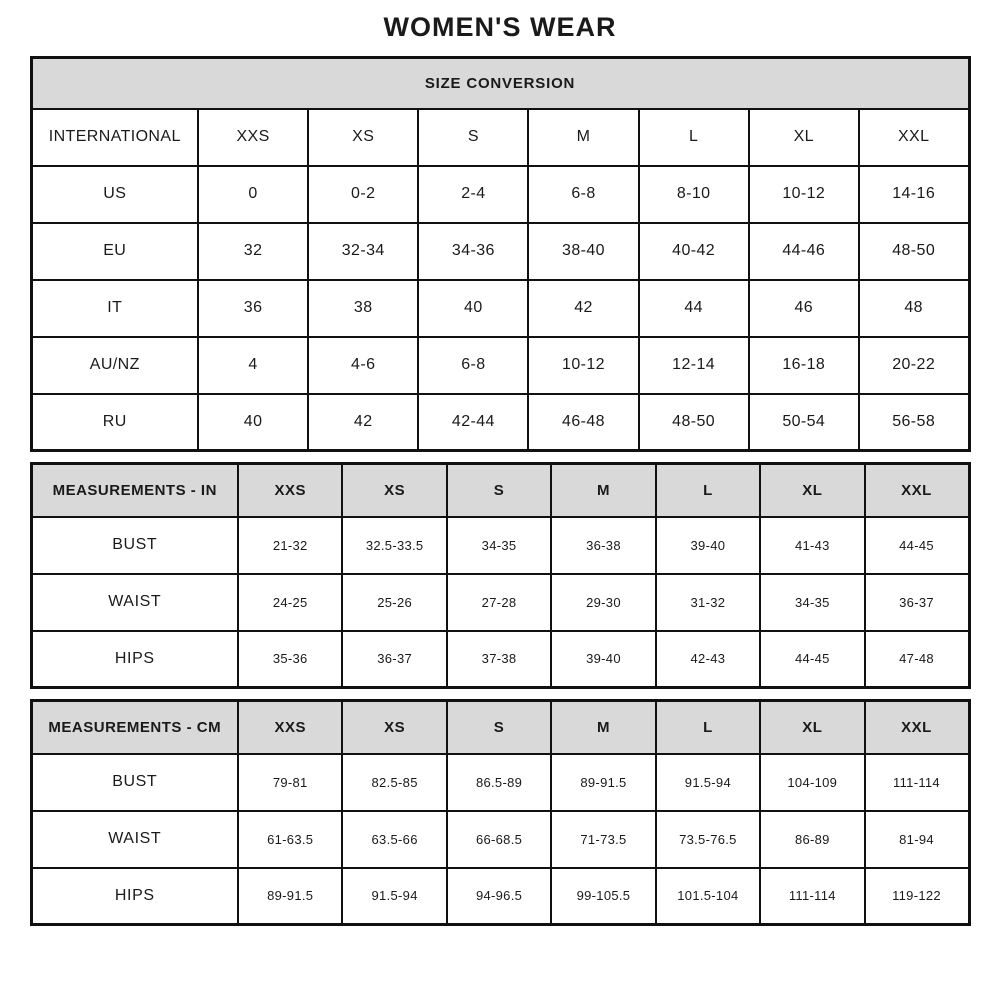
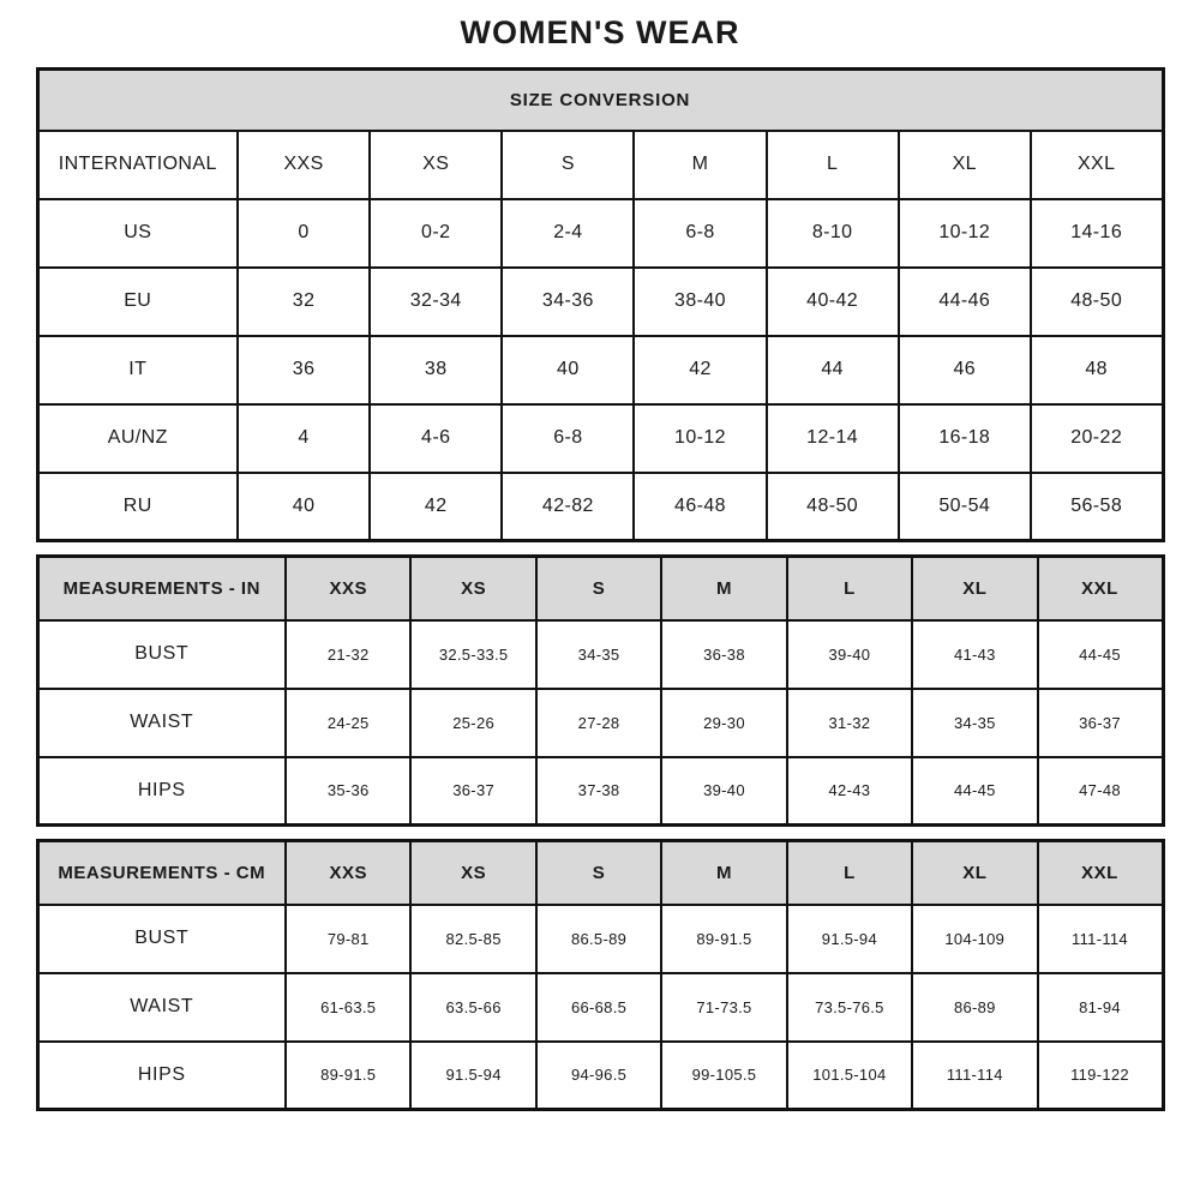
  WOMEN'S WEAR
  SIZE CONVERSION
  INTERNATIONAL	XXS	XS	S	M	L	XL	XXL
  US	0	0-2	2-4	6-8	8-10	10-12	14-16
  EU	32	32-34	34-36	38-40	40-42	44-46	48-50
  IT	36	38	40	42	44	46	48
  AU/NZ	4	4-6	6-8	10-12	12-14	16-18	20-22
- RU	40	42	42-44	46-48	48-50	50-54	56-58
+ RU	40	42	42-82	46-48	48-50	50-54	56-58
  MEASUREMENTS - IN	XXS	XS	S	M	L	XL	XXL
  BUST	21-32	32.5-33.5	34-35	36-38	39-40	41-43	44-45
  WAIST	24-25	25-26	27-28	29-30	31-32	34-35	36-37
  HIPS	35-36	36-37	37-38	39-40	42-43	44-45	47-48
  MEASUREMENTS - CM	XXS	XS	S	M	L	XL	XXL
  BUST	79-81	82.5-85	86.5-89	89-91.5	91.5-94	104-109	111-114
  WAIST	61-63.5	63.5-66	66-68.5	71-73.5	73.5-76.5	86-89	81-94
  HIPS	89-91.5	91.5-94	94-96.5	99-105.5	101.5-104	111-114	119-122
